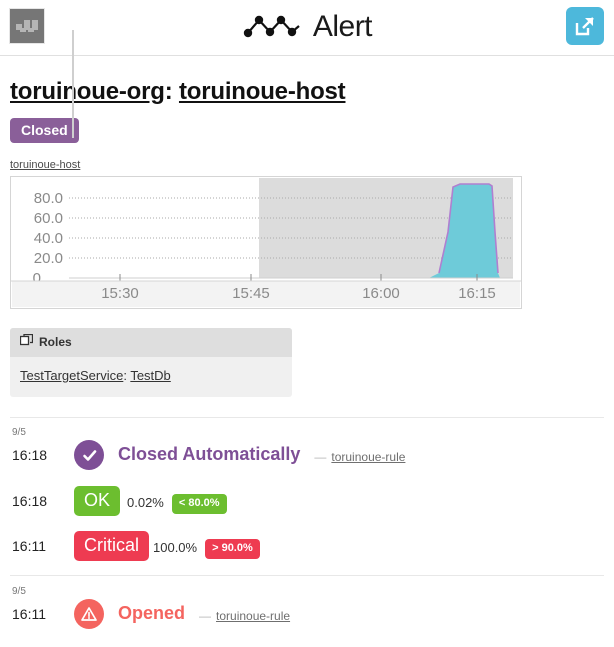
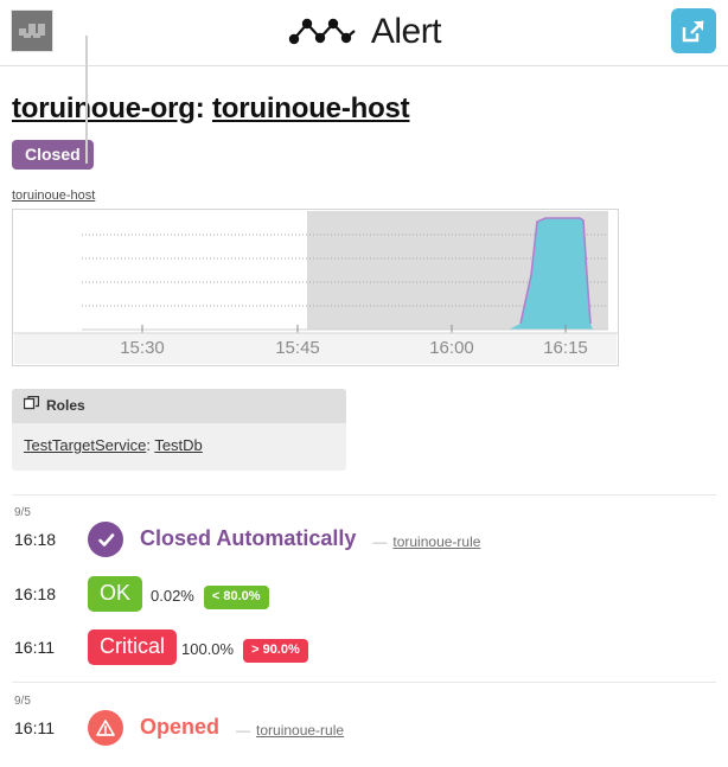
  Alert
  toruinoue-org: toruinoue-host
  Closed
  toruinoue-host
- 80.0
- 60.0
- 40.0
- 20.0
- 0
  15:30
  15:45
  16:00
  16:15
  Roles
  TestTargetService: TestDb
  9/5
  16:18
  Closed Automatically
  — toruinoue-rule
  16:18
  OK
  0.02%
  < 80.0%
  16:11
  Critical
  100.0%
  > 90.0%
  9/5
  16:11
  Opened
  — toruinoue-rule
